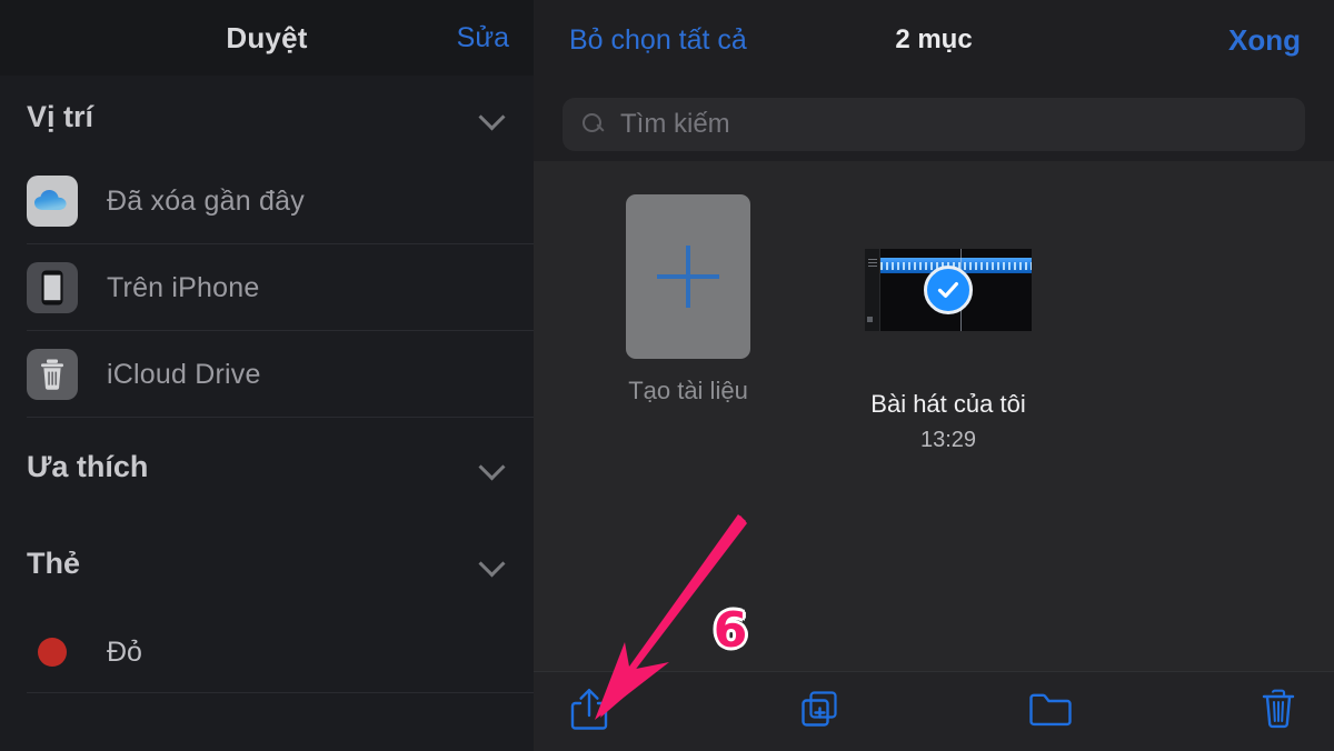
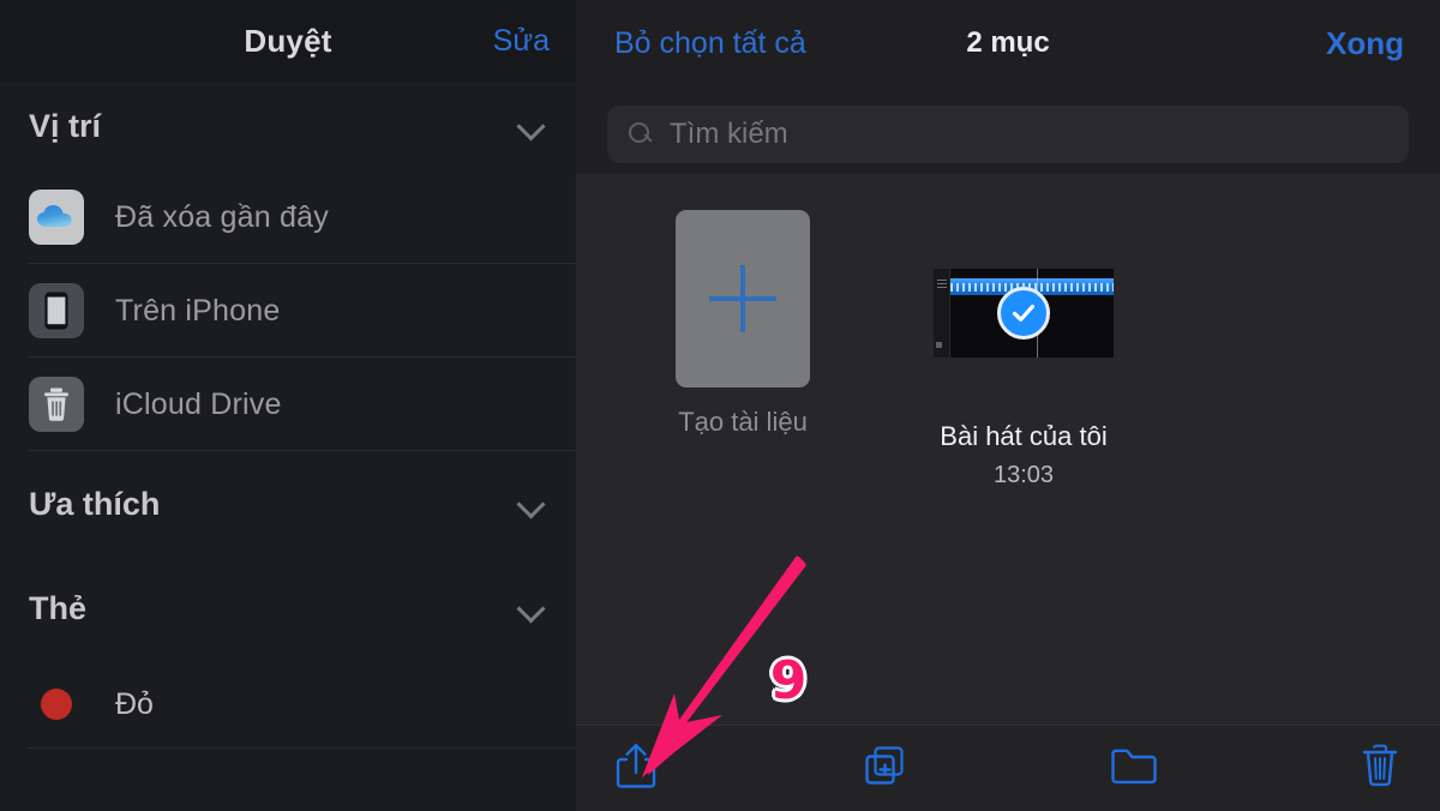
  Duyệt
  Sửa
  Vị trí
  Đã xóa gần đây
  Trên iPhone
  iCloud Drive
  Ưa thích
  Thẻ
  Đỏ
  Bỏ chọn tất cả
  2 mục
  Xong
  Tìm kiếm
  Tạo tài liệu
  Bài hát của tôi
- 13:29
+ 13:03
- 6
+ 9
